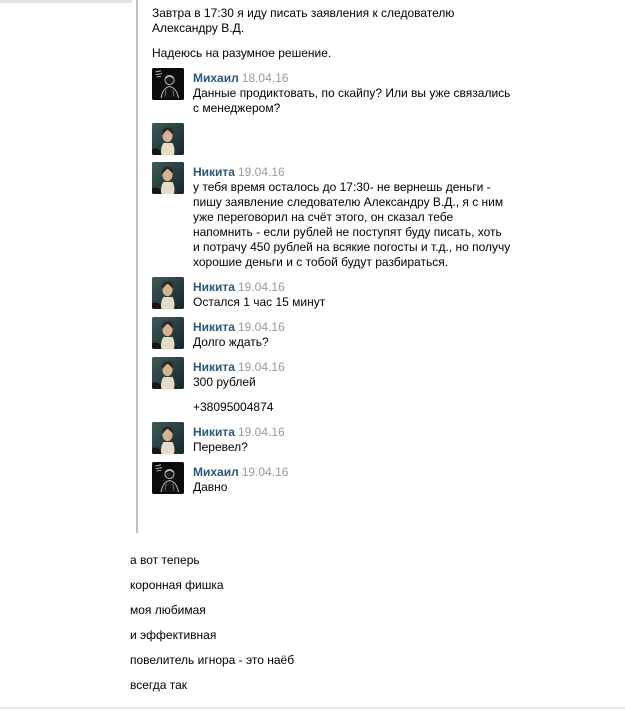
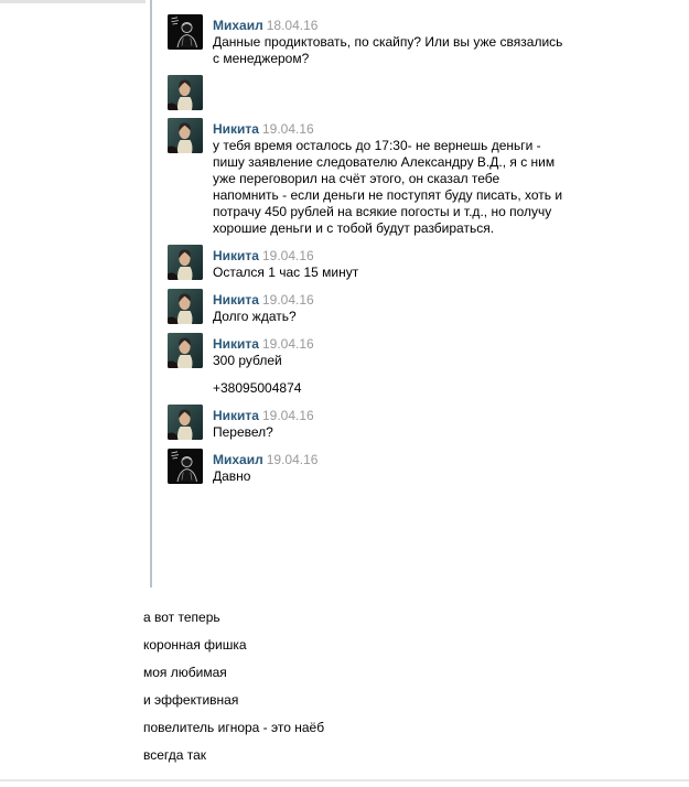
- Завтра в 17:30 я иду писать заявления к следователю Александру В.Д.
- Надеюсь на разумное решение.
  Михаил 18.04.16
  Данные продиктовать, по скайпу? Или вы уже связались с менеджером?
  Никита 19.04.16
- у тебя время осталось до 17:30- не вернешь деньги - пишу заявление следователю Александру В.Д., я с ним уже переговорил на счёт этого, он сказал тебе напомнить - если рублей не поступят буду писать, хоть и потрачу 450 рублей на всякие погосты и т.д., но получу хорошие деньги и с тобой будут разбираться.
+ у тебя время осталось до 17:30- не вернешь деньги - пишу заявление следователю Александру В.Д., я с ним уже переговорил на счёт этого, он сказал тебе напомнить - если деньги не поступят буду писать, хоть и потрачу 450 рублей на всякие погосты и т.д., но получу хорошие деньги и с тобой будут разбираться.
  Никита 19.04.16
  Остался 1 час 15 минут
  Никита 19.04.16
  Долго ждать?
  Никита 19.04.16
  300 рублей
  +38095004874
  Никита 19.04.16
  Перевел?
  Михаил 19.04.16
  Давно
  а вот теперь
  коронная фишка
  моя любимая
  и эффективная
  повелитель игнора - это наёб
  всегда так
